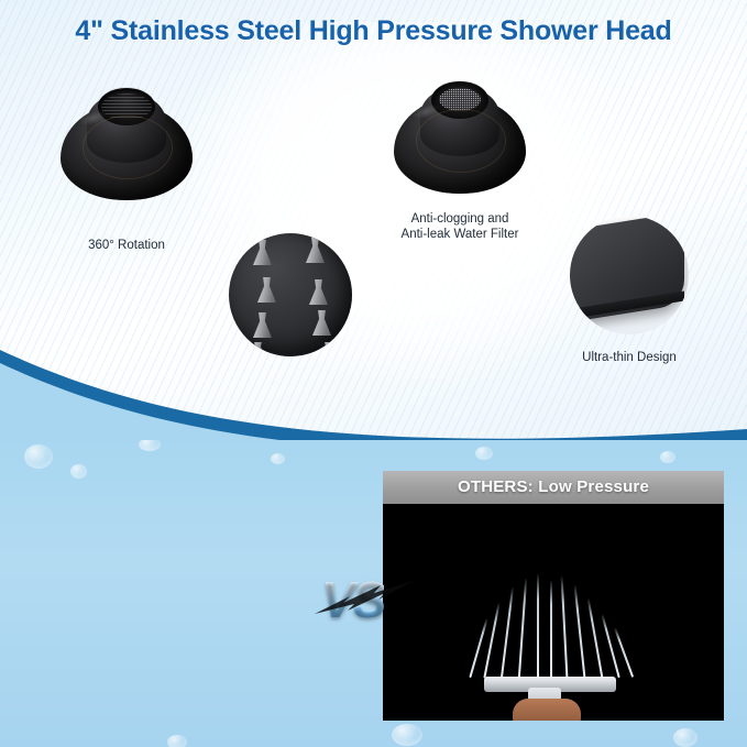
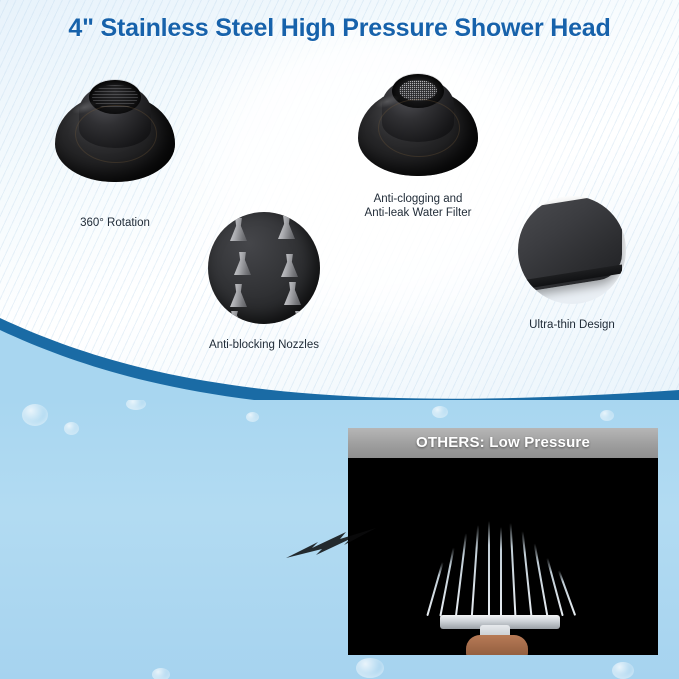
  4" Stainless Steel High Pressure Shower Head
  360° Rotation
  Anti-clogging and
  Anti-leak Water Filter
+ Anti-blocking Nozzles
  Ultra-thin Design
  OTHERS: Low Pressure
- VS
